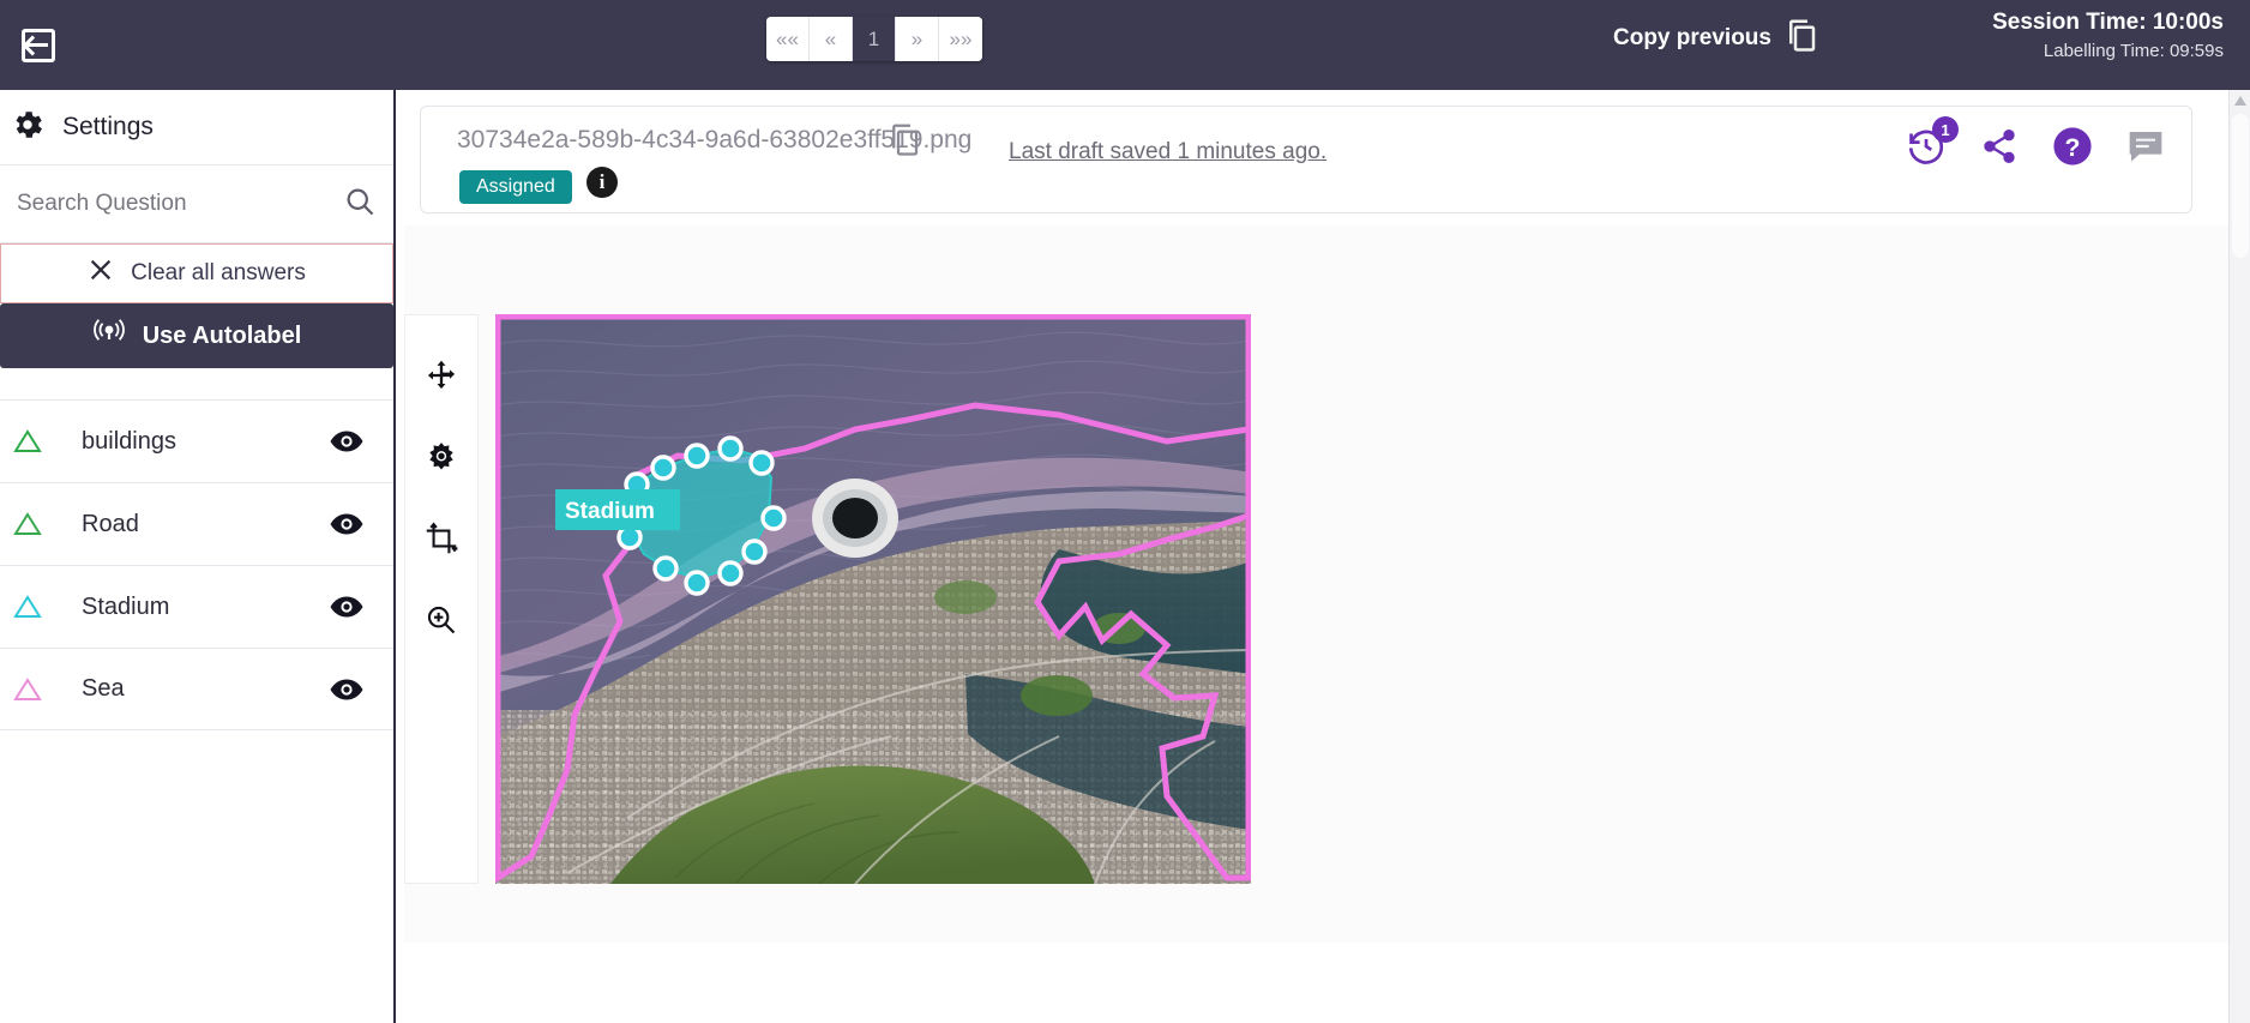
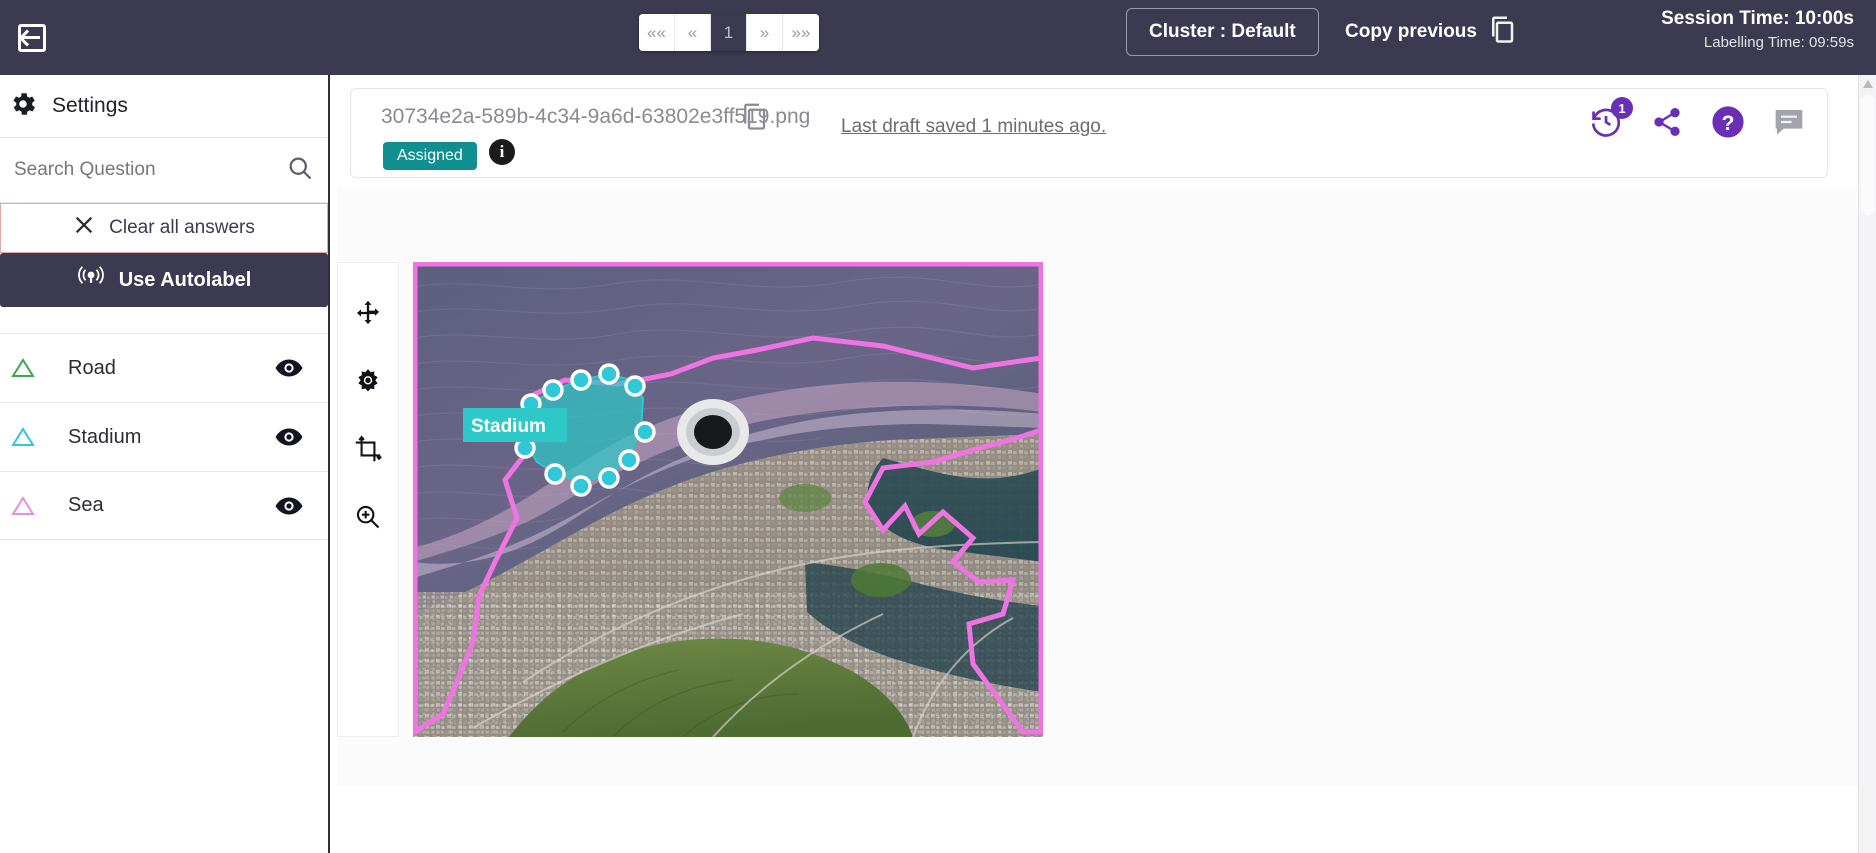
  ««
  «
  1
  »
  »»
+ Cluster : Default
  Copy previous
  Session Time: 10:00s
  Labelling Time: 09:59s
  Settings
  Search Question
  Clear all answers
  Use Autolabel
- buildings
  Road
  Stadium
  Sea
  30734e2a-589b-4c34-9a6d-63802e3ff51.png
  Assigned
  i
  Last draft saved 1 minutes ago.
  1
  ?
  Stadium
